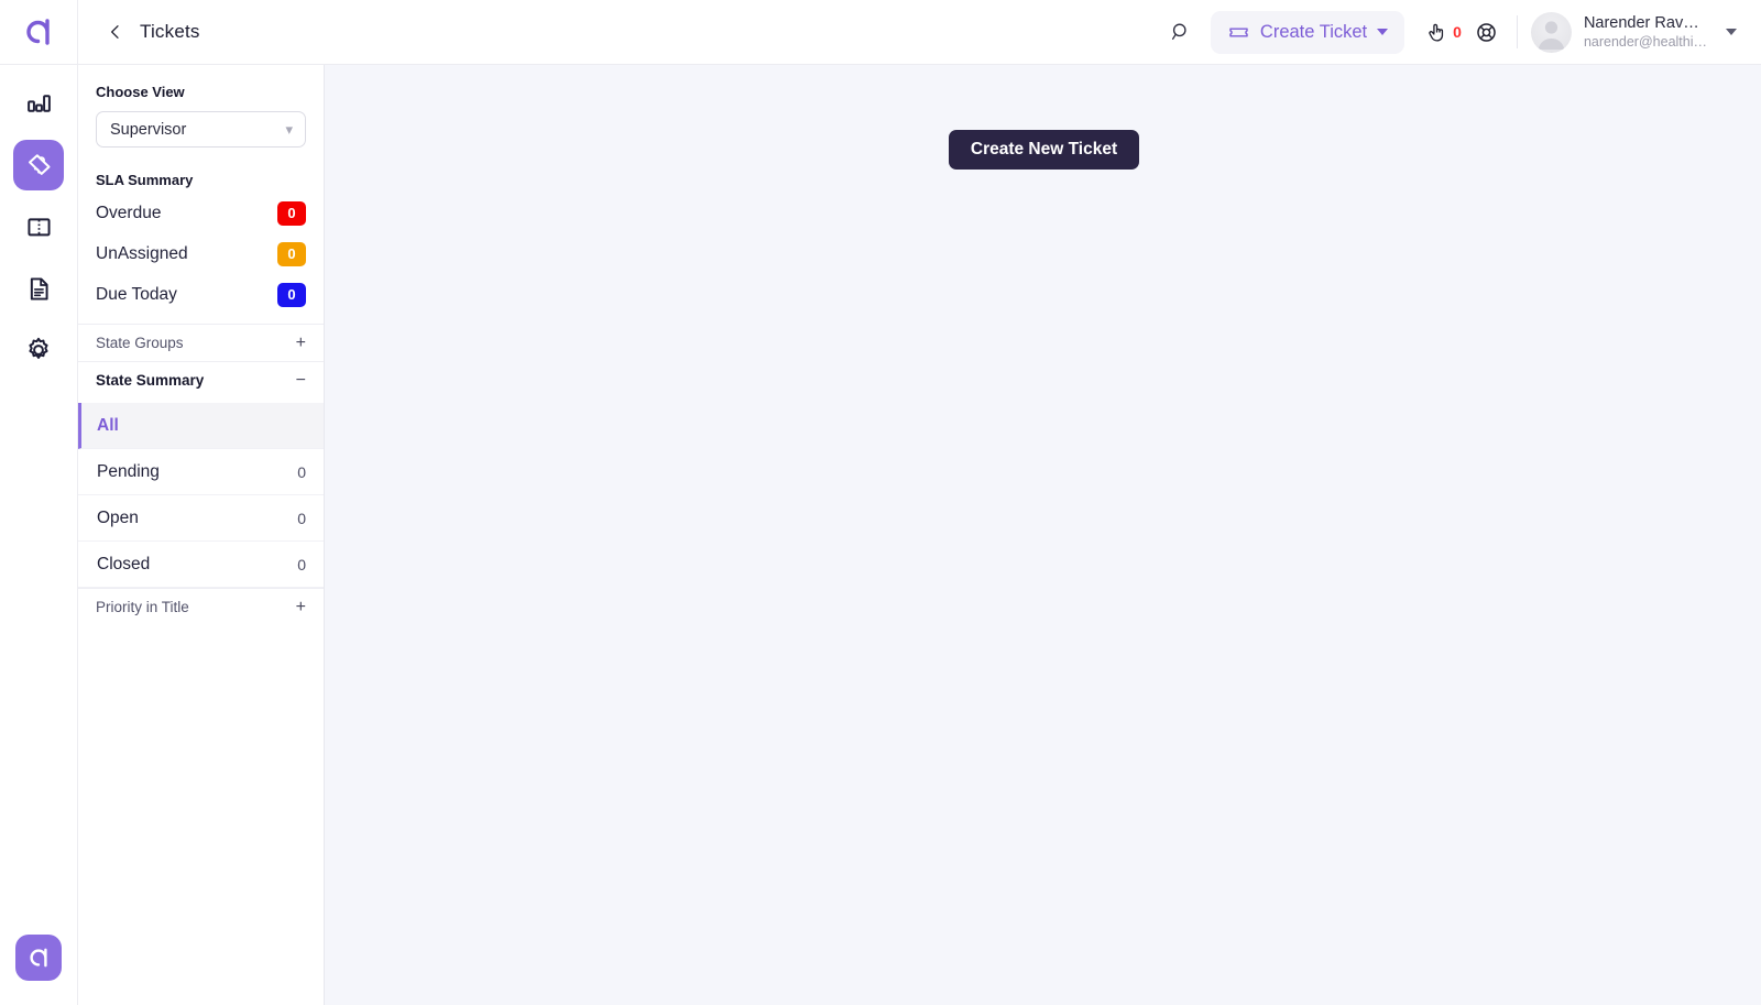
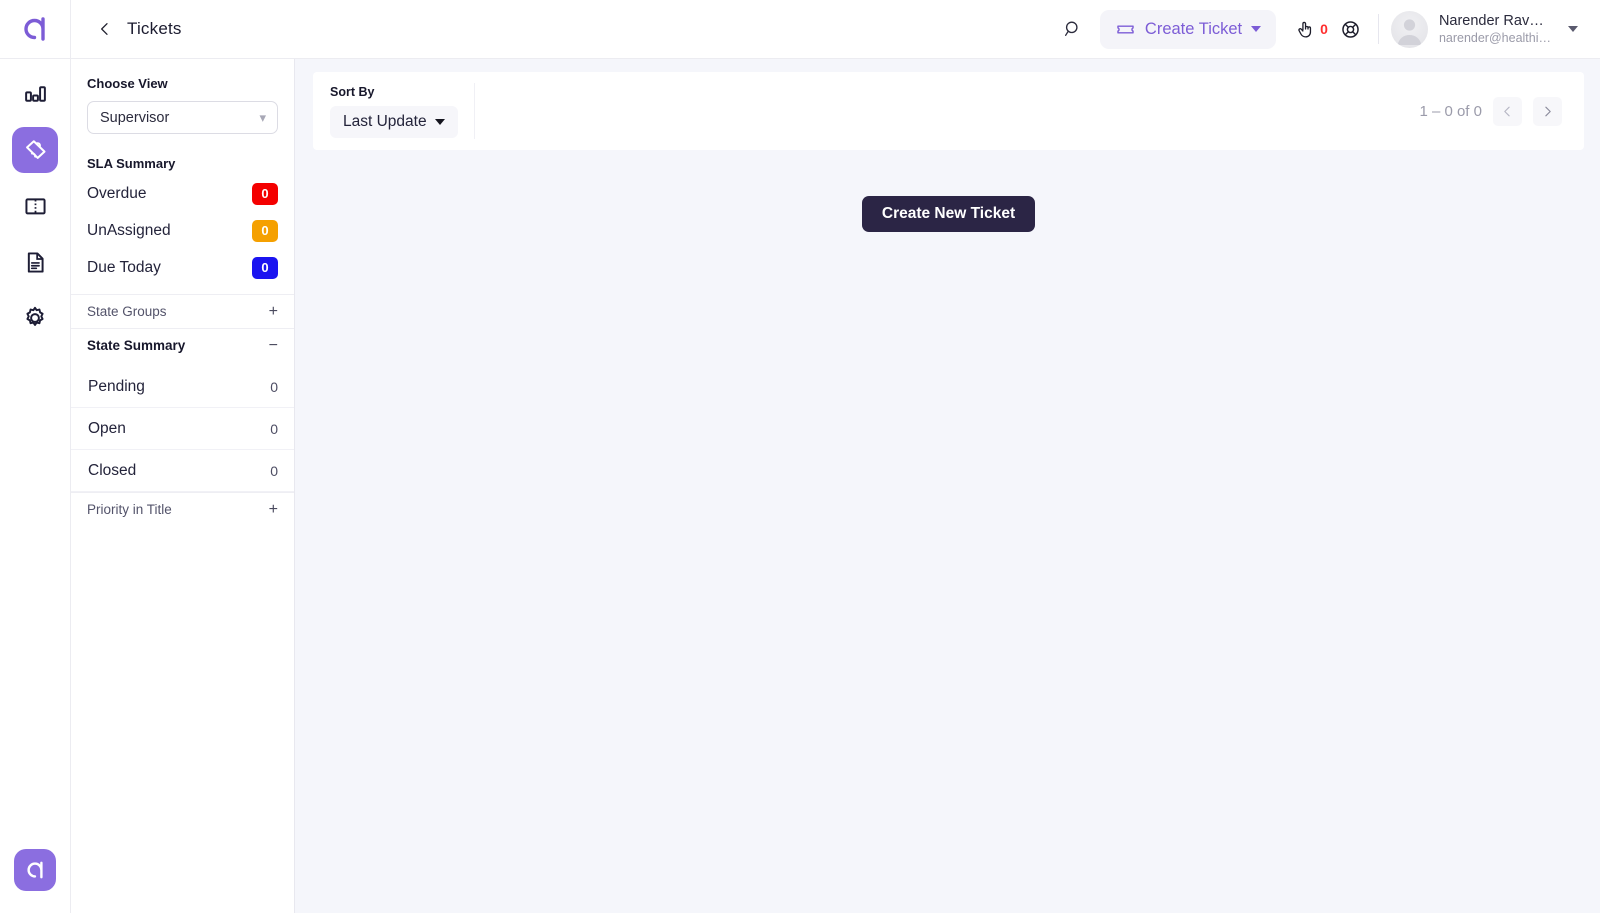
  Tickets
  Create Ticket
  0
  Narender Rav…
  narender@healthi…
  Choose View
  Supervisor
  ▾
  SLA Summary
  Overdue
  0
  UnAssigned
  0
  Due Today
  0
  State Groups
  +
  State Summary
  −
- All
  Pending
  0
  Open
  0
  Closed
  0
  Priority in Title
  +
+ Sort By
+ Last Update
+ 1 – 0 of 0
  Create New Ticket
